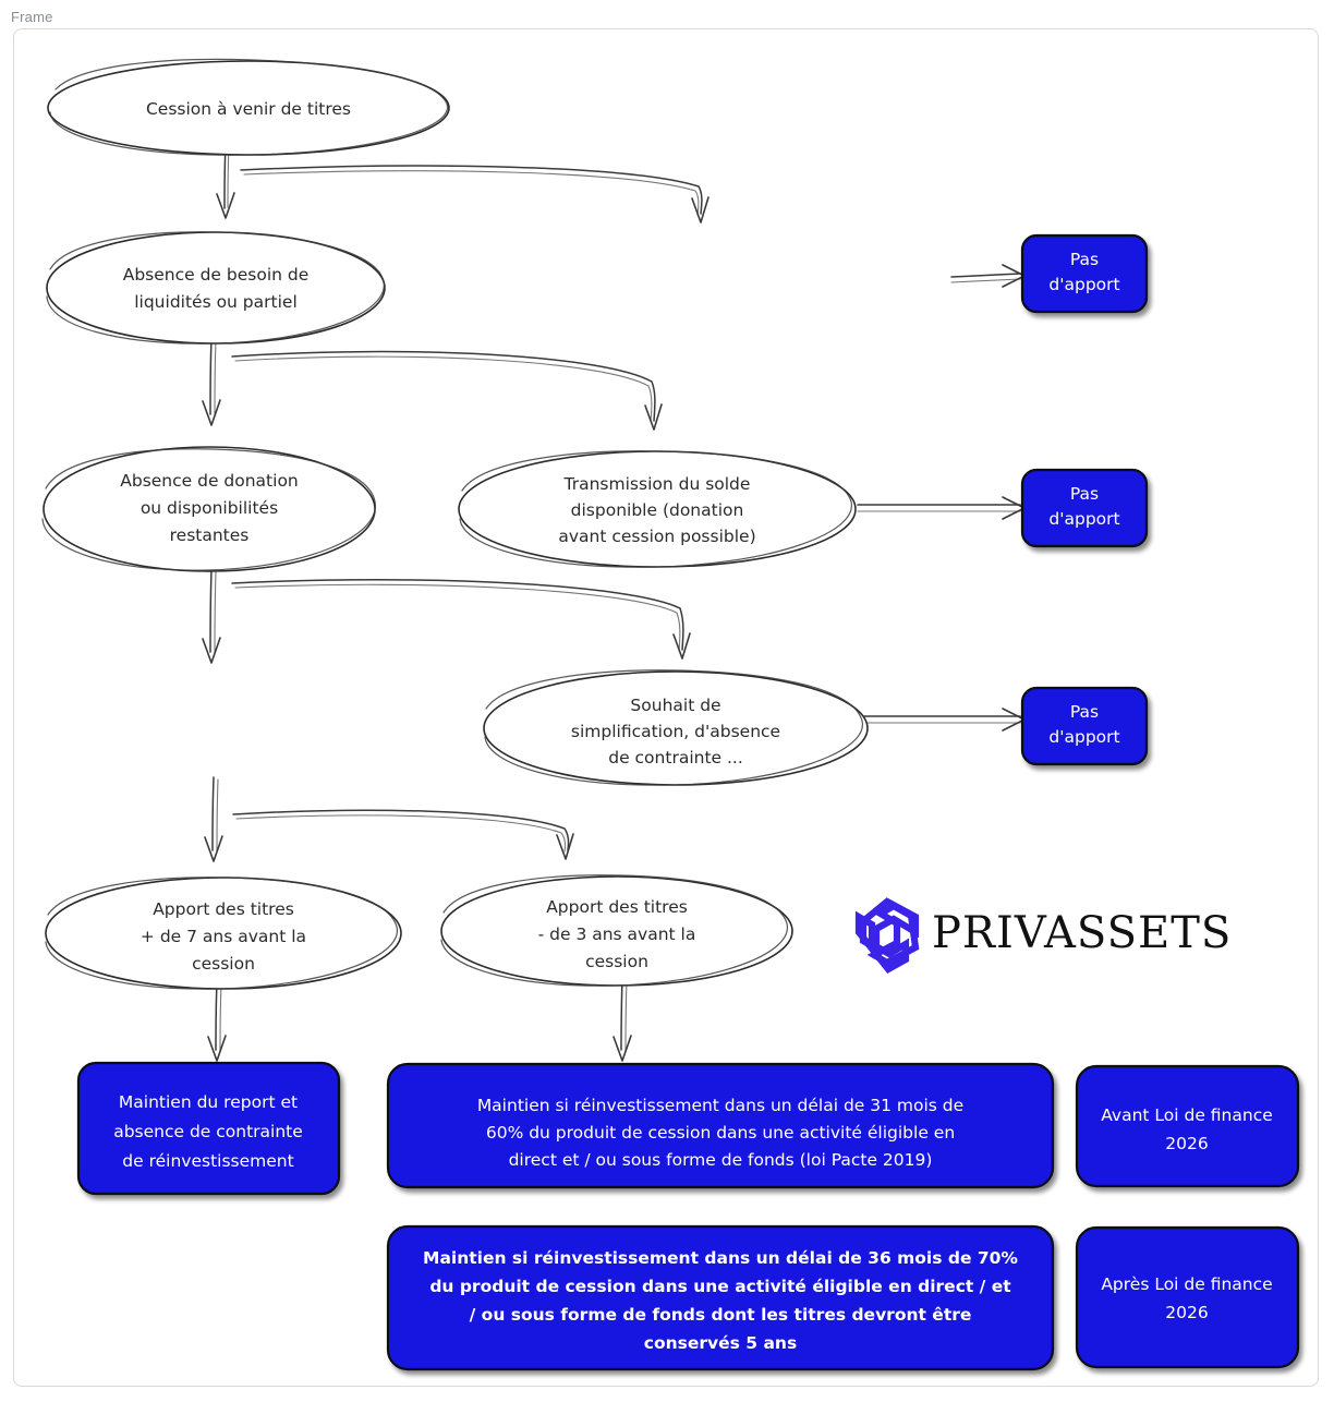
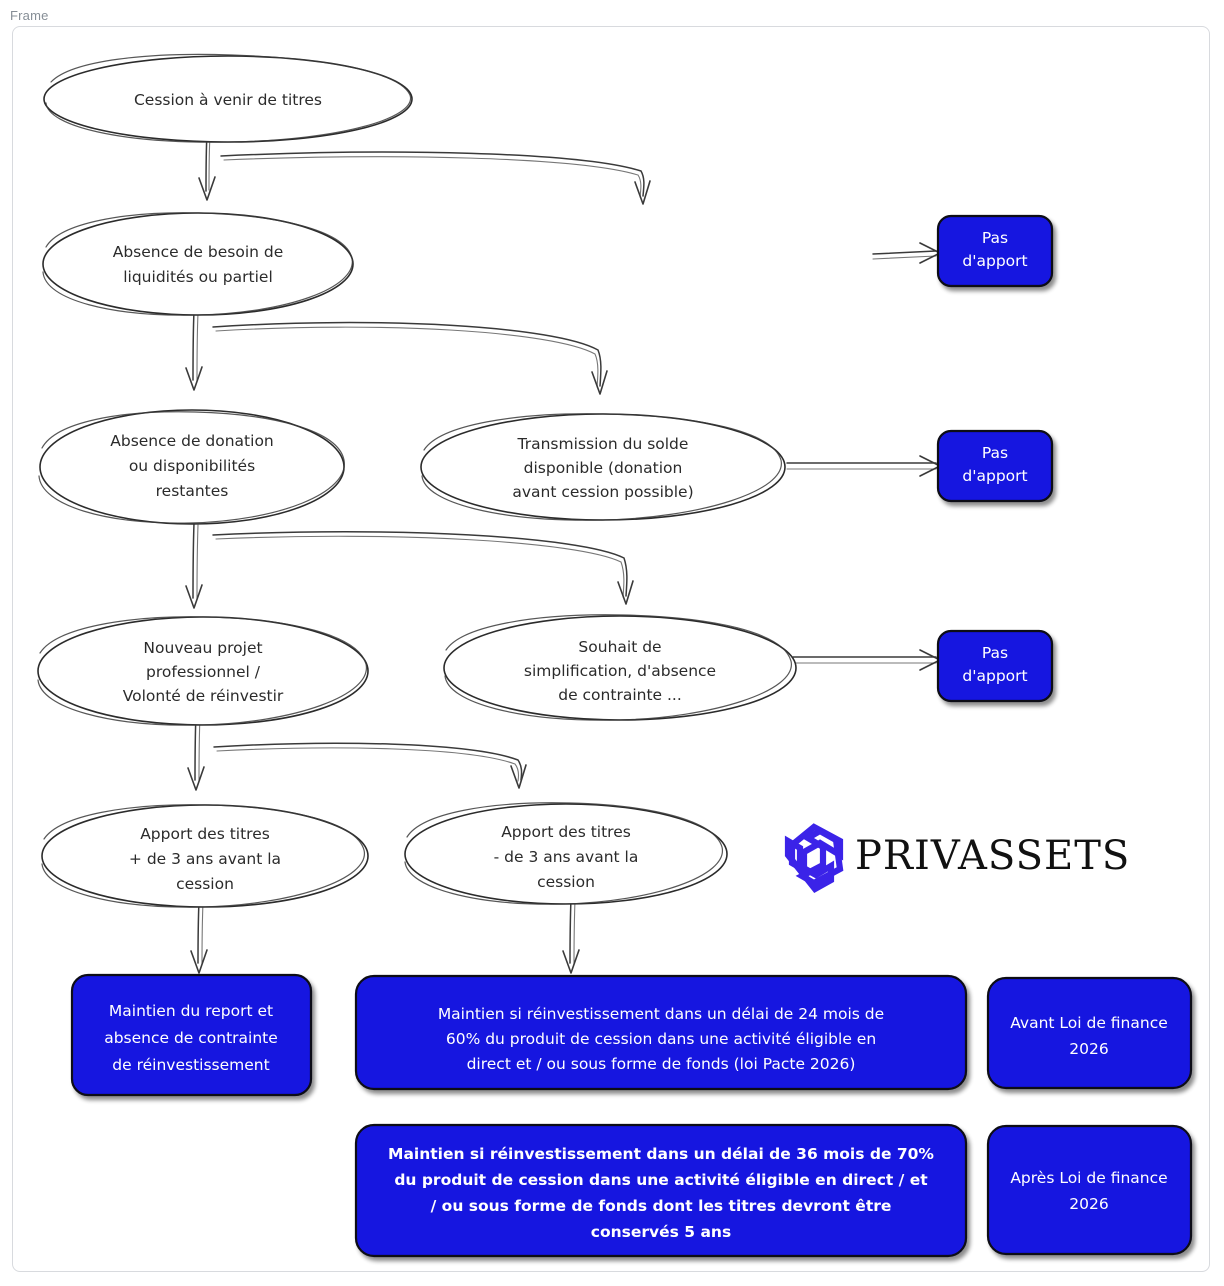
  Frame
  Cession à venir de titres
  Absence de besoin de
  liquidités ou partiel
  Absence de donation
  ou disponibilités
  restantes
  Transmission du solde
  disponible (donation
  avant cession possible)
+ Nouveau projet
+ professionnel /
+ Volonté de réinvestir
  Souhait de
  simplification, d'absence
  de contrainte ...
  Apport des titres
- + de 7 ans avant la
+ + de 3 ans avant la
  cession
  Apport des titres
  - de 3 ans avant la
  cession
  Pas
  d'apport
  Pas
  d'apport
  Pas
  d'apport
  Maintien du report et
  absence de contrainte
  de réinvestissement
- Maintien si réinvestissement dans un délai de 31 mois de
+ Maintien si réinvestissement dans un délai de 24 mois de
  60% du produit de cession dans une activité éligible en
- direct et / ou sous forme de fonds (loi Pacte 2019)
+ direct et / ou sous forme de fonds (loi Pacte 2026)
  Maintien si réinvestissement dans un délai de 36 mois de 70%
  du produit de cession dans une activité éligible en direct / et
  / ou sous forme de fonds dont les titres devront être
  conservés 5 ans
  Avant Loi de finance
  2026
  Après Loi de finance
  2026
  PRIVASSETS
